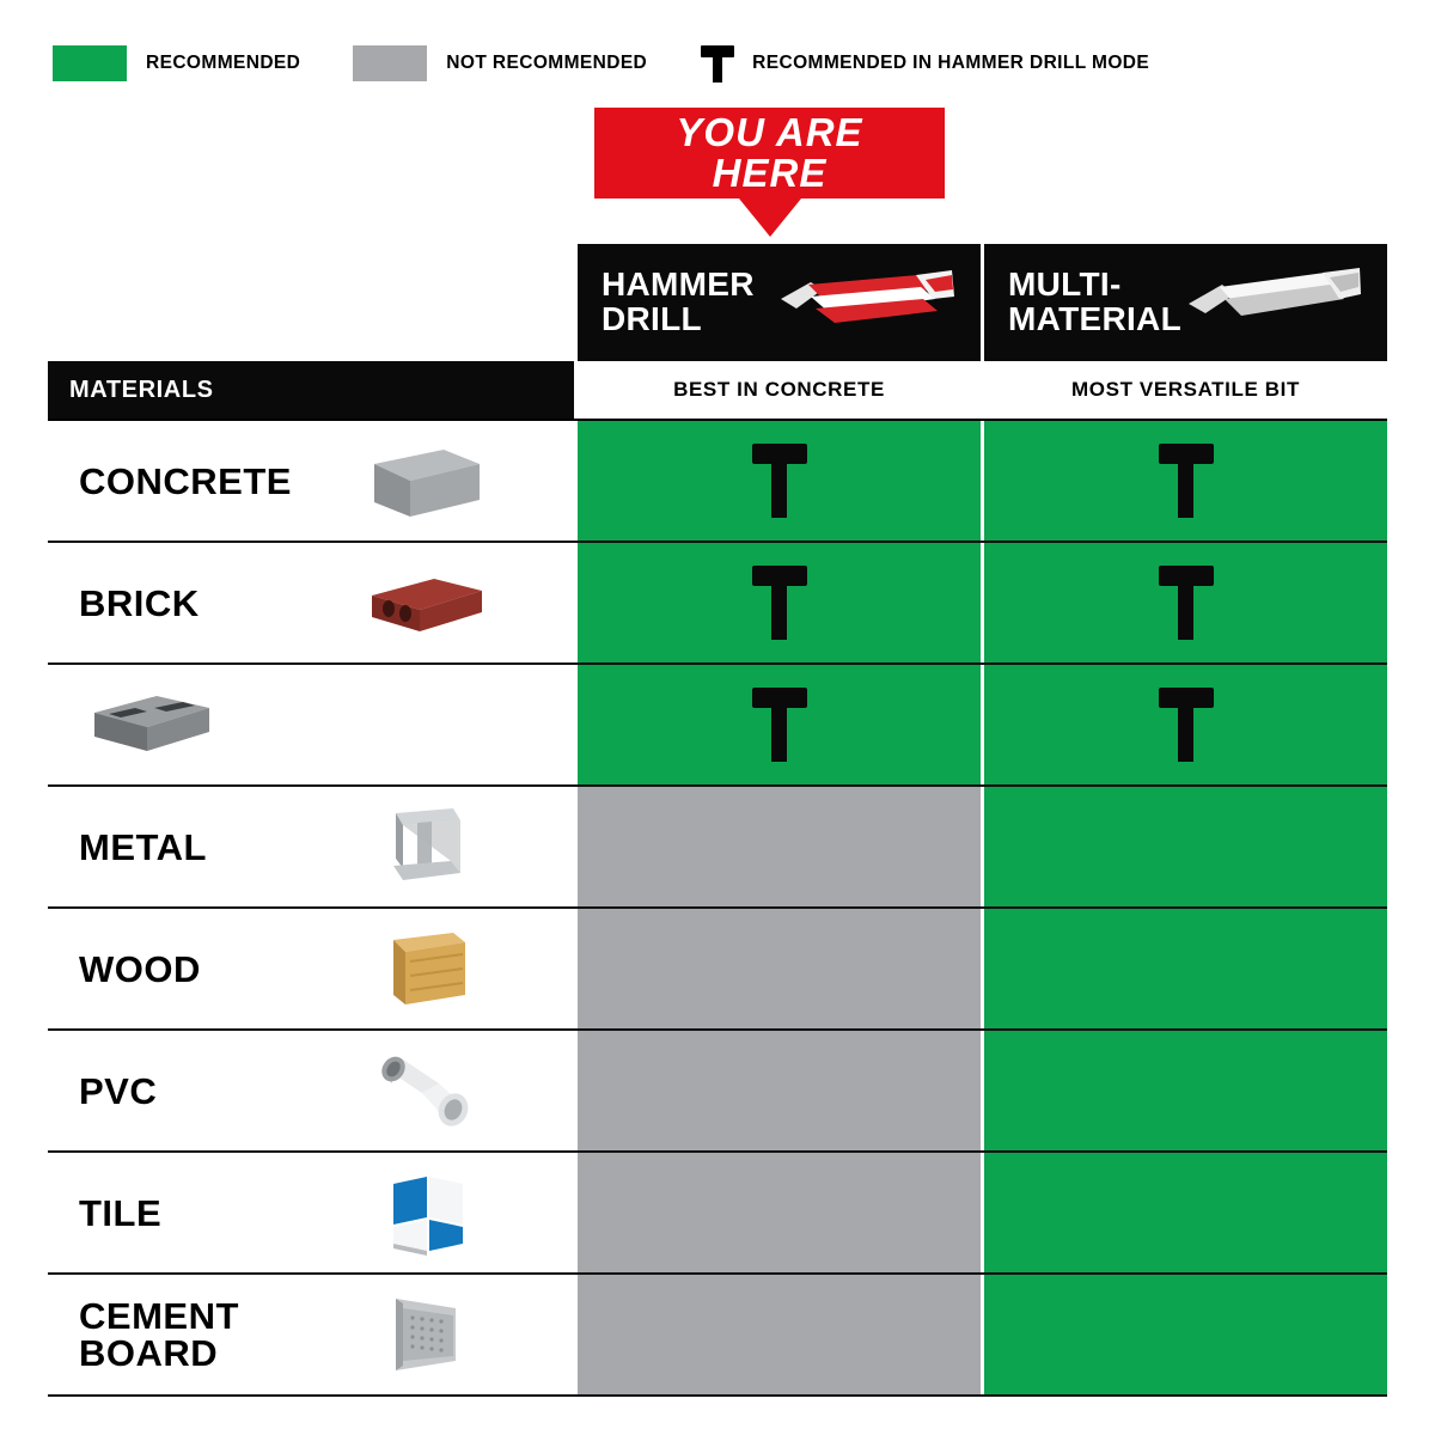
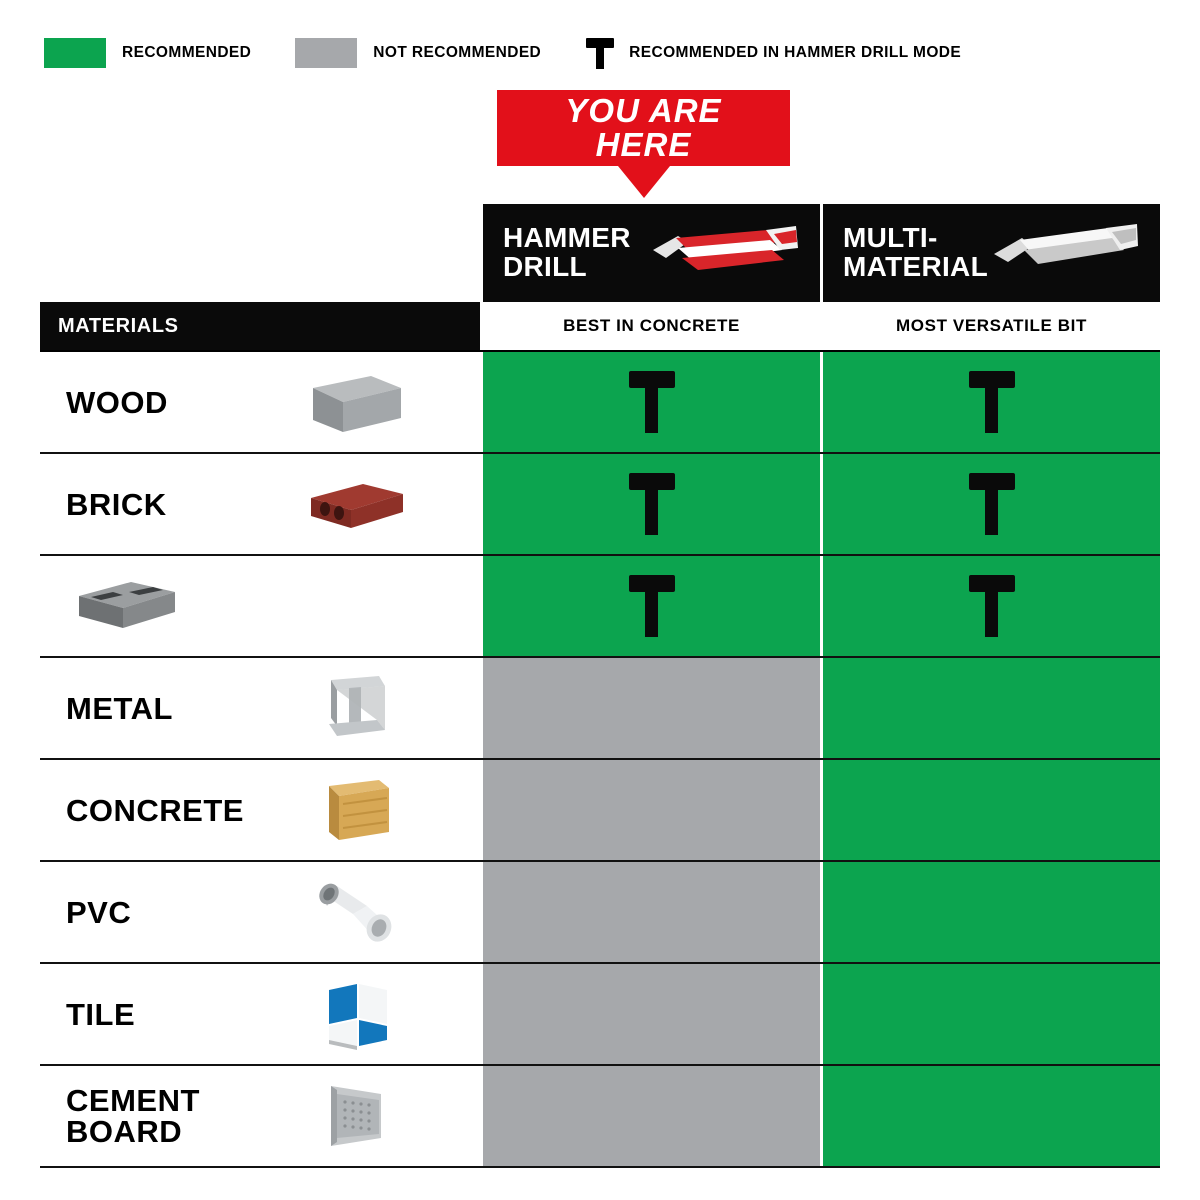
  RECOMMENDED
  NOT RECOMMENDED
  RECOMMENDED IN HAMMER DRILL MODE
  YOU ARE
  HERE
  HAMMER DRILL
  MULTI-MATERIAL
  MATERIALS
  BEST IN CONCRETE
  MOST VERSATILE BIT
- CONCRETE
+ WOOD
  BRICK
  METAL
- WOOD
+ CONCRETE
  PVC
  TILE
  CEMENT BOARD
